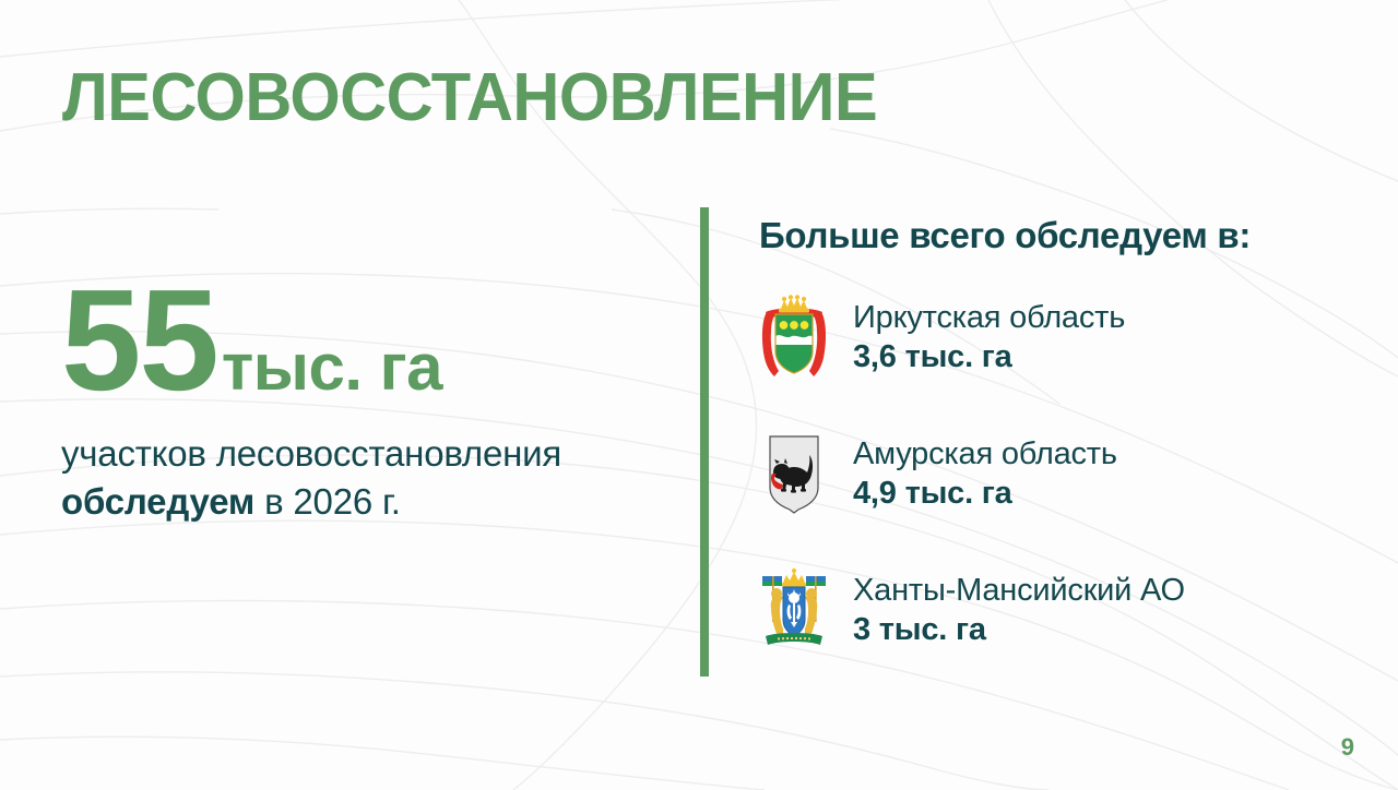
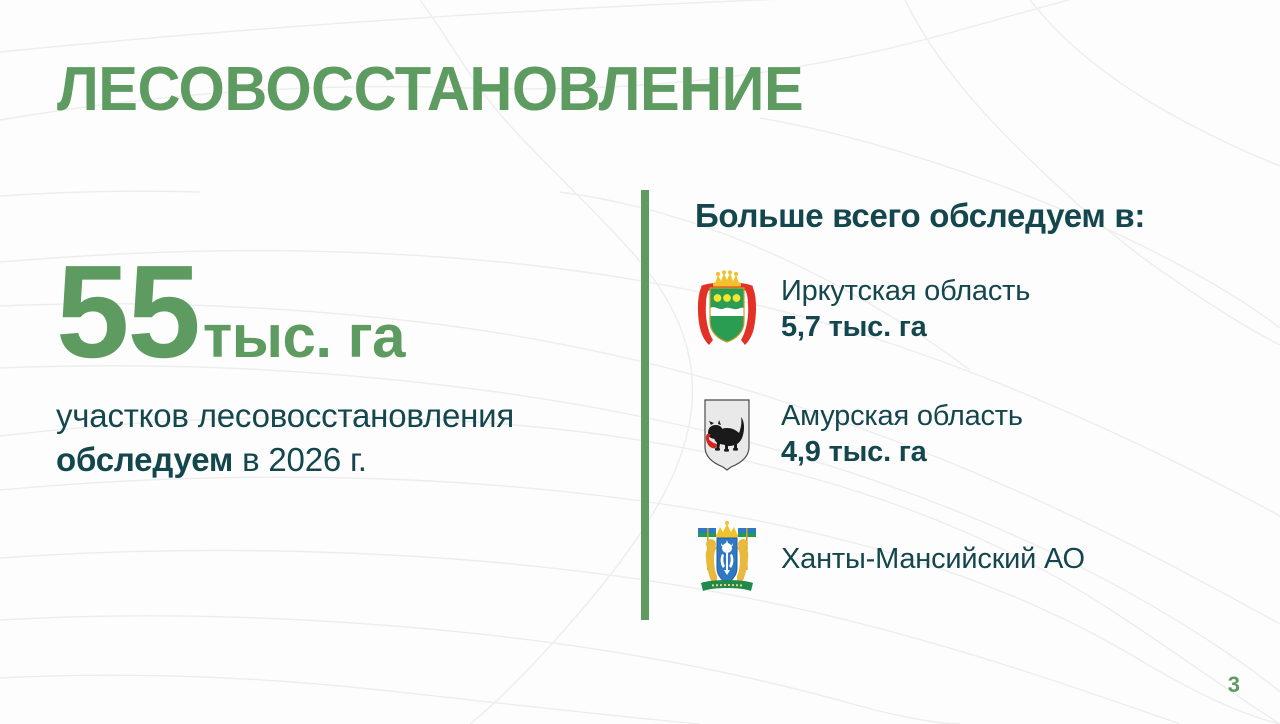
  ЛЕСОВОССТАНОВЛЕНИЕ
  55
  тыс. га
  участков лесовосстановления
  обследуем в 2026 г.
  Больше всего обследуем в:
  Иркутская область
- 3,6 тыс. га
+ 5,7 тыс. га
  Амурская область
  4,9 тыс. га
  Ханты-Мансийский АО
- 3 тыс. га
- 9
+ 3
